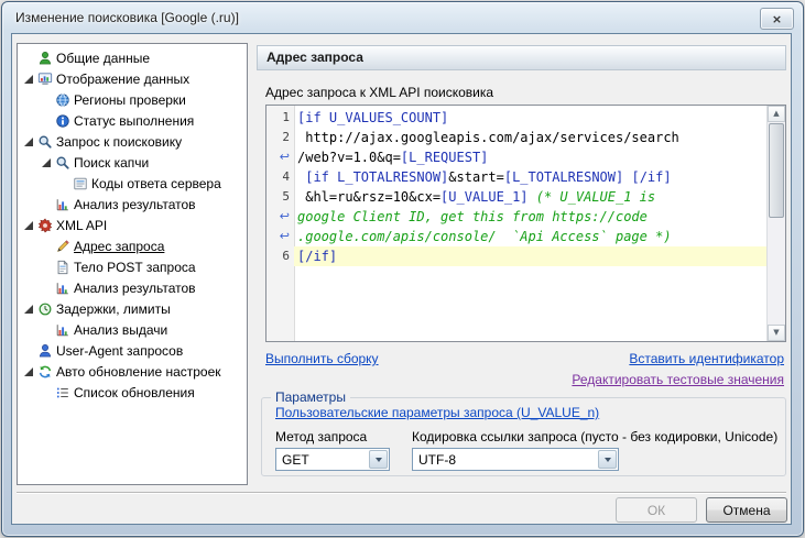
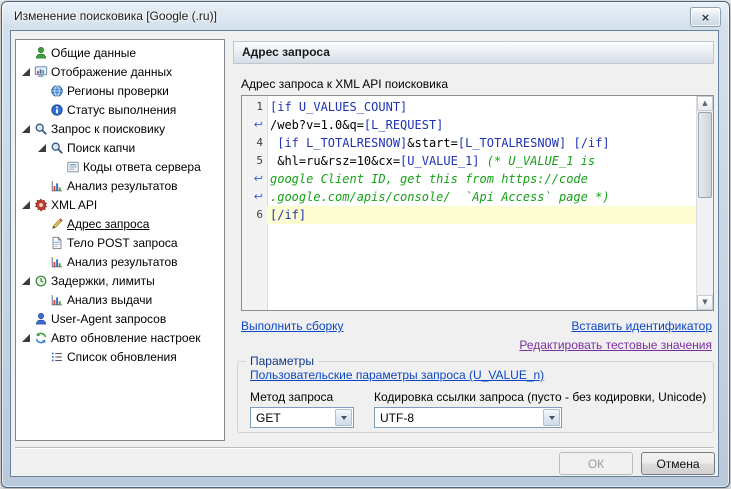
  Изменение поисковика [Google (.ru)]
  ×
  Общие данные
  Отображение данных
  Регионы проверки
  Статус выполнения
  Запрос к поисковику
  Поиск капчи
  Коды ответа сервера
  Анализ результатов
  XML API
  Адрес запроса
  Тело POST запроса
  Анализ результатов
  Задержки, лимиты
  Анализ выдачи
  User-Agent запросов
  Авто обновление настроек
  Список обновления
  Адрес запроса
  Адрес запроса к XML API поисковика
  1
  [if U_VALUES_COUNT]
- 2
- http://ajax.googleapis.com/ajax/services/search
  ↩
  /web?v=1.0&q=[L_REQUEST]
  4
  [if L_TOTALRESNOW]&start=[L_TOTALRESNOW] [/if]
  5
  &hl=ru&rsz=10&cx=[U_VALUE_1] (* U_VALUE_1 is
  ↩
  google Client ID, get this from https://code
  ↩
  .google.com/apis/console/ `Api Access` page *)
  6
  [/if]
  ▲
  ▼
  Выполнить сборку
  Вставить идентификатор
  Редактировать тестовые значения
  Параметры
  Пользовательские параметры запроса (U_VALUE_n)
  Метод запроса
  Кодировка ссылки запроса (пусто - без кодировки, Unicode)
  GET
  UTF-8
  ОК
  Отмена
